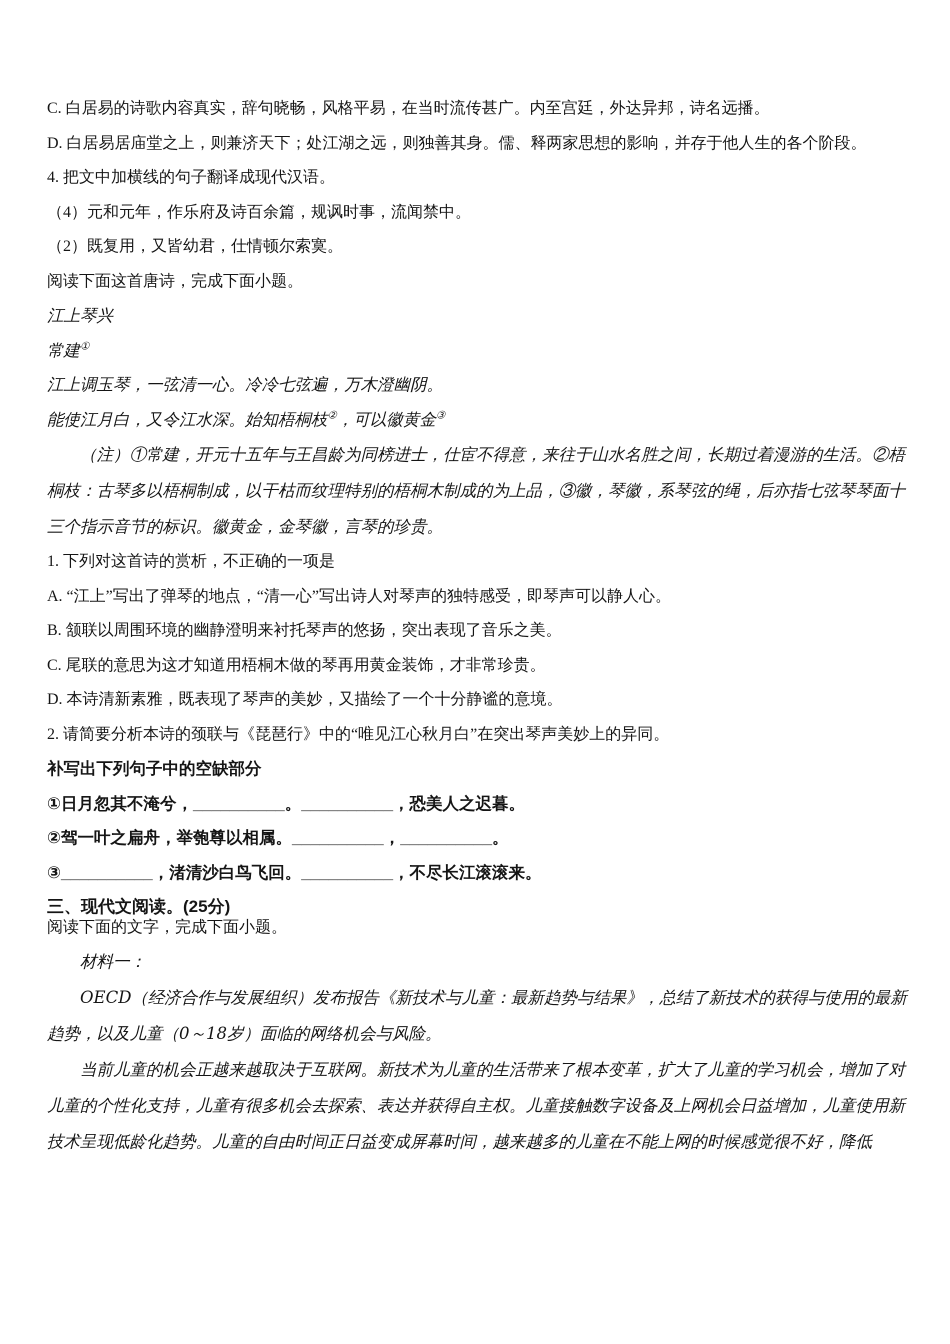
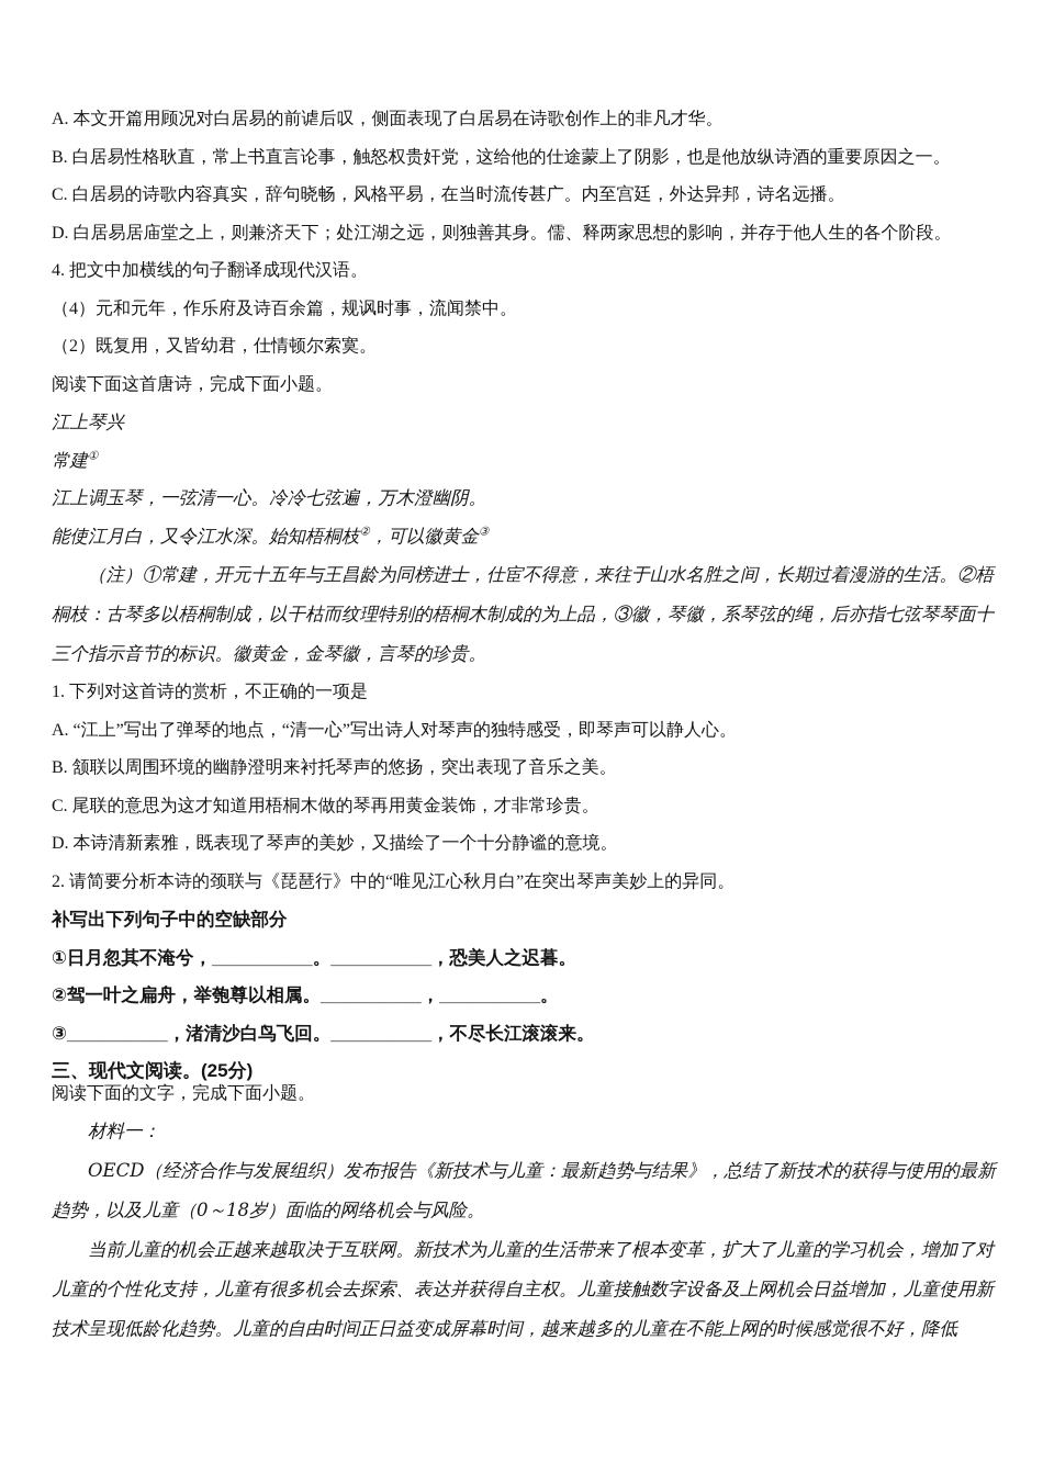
+ A. 本文开篇用顾况对白居易的前谑后叹，侧面表现了白居易在诗歌创作上的非凡才华。
+ B. 白居易性格耿直，常上书直言论事，触怒权贵奸党，这给他的仕途蒙上了阴影，也是他放纵诗酒的重要原因之一。
  C. 白居易的诗歌内容真实，辞句晓畅，风格平易，在当时流传甚广。内至宫廷，外达异邦，诗名远播。
  D. 白居易居庙堂之上，则兼济天下；处江湖之远，则独善其身。儒、释两家思想的影响，并存于他人生的各个阶段。
  4. 把文中加横线的句子翻译成现代汉语。
  （4）元和元年，作乐府及诗百余篇，规讽时事，流闻禁中。
  （2）既复用，又皆幼君，仕情顿尔索寞。
  阅读下面这首唐诗，完成下面小题。
  江上琴兴
  常建①
  江上调玉琴，一弦清一心。冷冷七弦遍，万木澄幽阴。
  能使江月白，又令江水深。始知梧桐枝②，可以徽黄金③
  （注）①常建，开元十五年与王昌龄为同榜进士，仕宦不得意，来往于山水名胜之间，长期过着漫游的生活。②梧桐枝：古琴多以梧桐制成，以干枯而纹理特别的梧桐木制成的为上品，③徽，琴徽，系琴弦的绳，后亦指七弦琴琴面十三个指示音节的标识。徽黄金，金琴徽，言琴的珍贵。
  1. 下列对这首诗的赏析，不正确的一项是
  A. “江上”写出了弹琴的地点，“清一心”写出诗人对琴声的独特感受，即琴声可以静人心。
  B. 颔联以周围环境的幽静澄明来衬托琴声的悠扬，突出表现了音乐之美。
  C. 尾联的意思为这才知道用梧桐木做的琴再用黄金装饰，才非常珍贵。
  D. 本诗清新素雅，既表现了琴声的美妙，又描绘了一个十分静谧的意境。
  2. 请简要分析本诗的颈联与《琵琶行》中的“唯见江心秋月白”在突出琴声美妙上的异同。
  补写出下列句子中的空缺部分
  ①日月忽其不淹兮，__________。__________，恐美人之迟暮。
  ②驾一叶之扁舟，举匏尊以相属。__________，__________。
  ③__________，渚清沙白鸟飞回。__________，不尽长江滚滚来。
  三、现代文阅读。(25分)
  阅读下面的文字，完成下面小题。
  材料一：
  OECD（经济合作与发展组织）发布报告《新技术与儿童：最新趋势与结果》，总结了新技术的获得与使用的最新趋势，以及儿童（0～18岁）面临的网络机会与风险。
  当前儿童的机会正越来越取决于互联网。新技术为儿童的生活带来了根本变革，扩大了儿童的学习机会，增加了对儿童的个性化支持，儿童有很多机会去探索、表达并获得自主权。儿童接触数字设备及上网机会日益增加，儿童使用新技术呈现低龄化趋势。儿童的自由时间正日益变成屏幕时间，越来越多的儿童在不能上网的时候感觉很不好，降低
